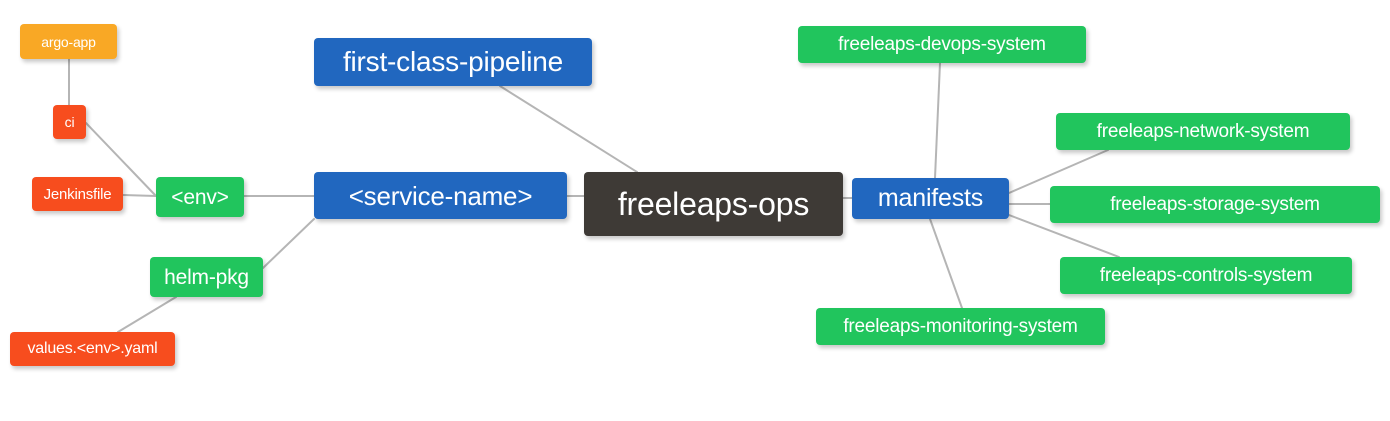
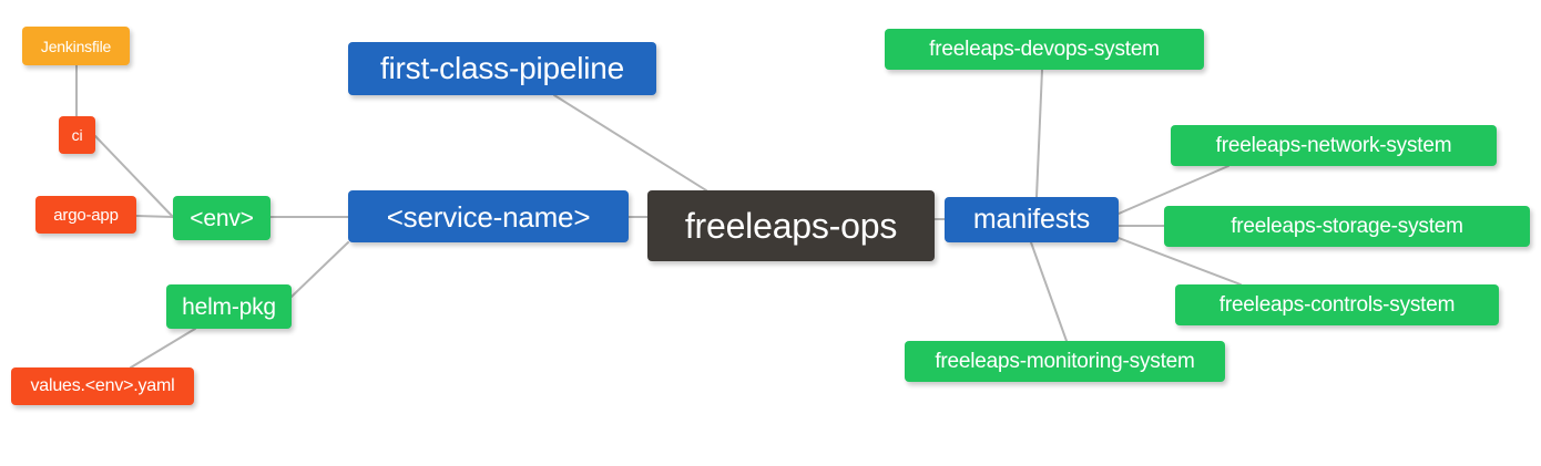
- argo-app
+ Jenkinsfile
  ci
- Jenkinsfile
+ argo-app
  <env>
  helm-pkg
  values.<env>.yaml
  first-class-pipeline
  <service-name>
  freeleaps-ops
  manifests
  freeleaps-devops-system
  freeleaps-network-system
  freeleaps-storage-system
  freeleaps-controls-system
  freeleaps-monitoring-system
